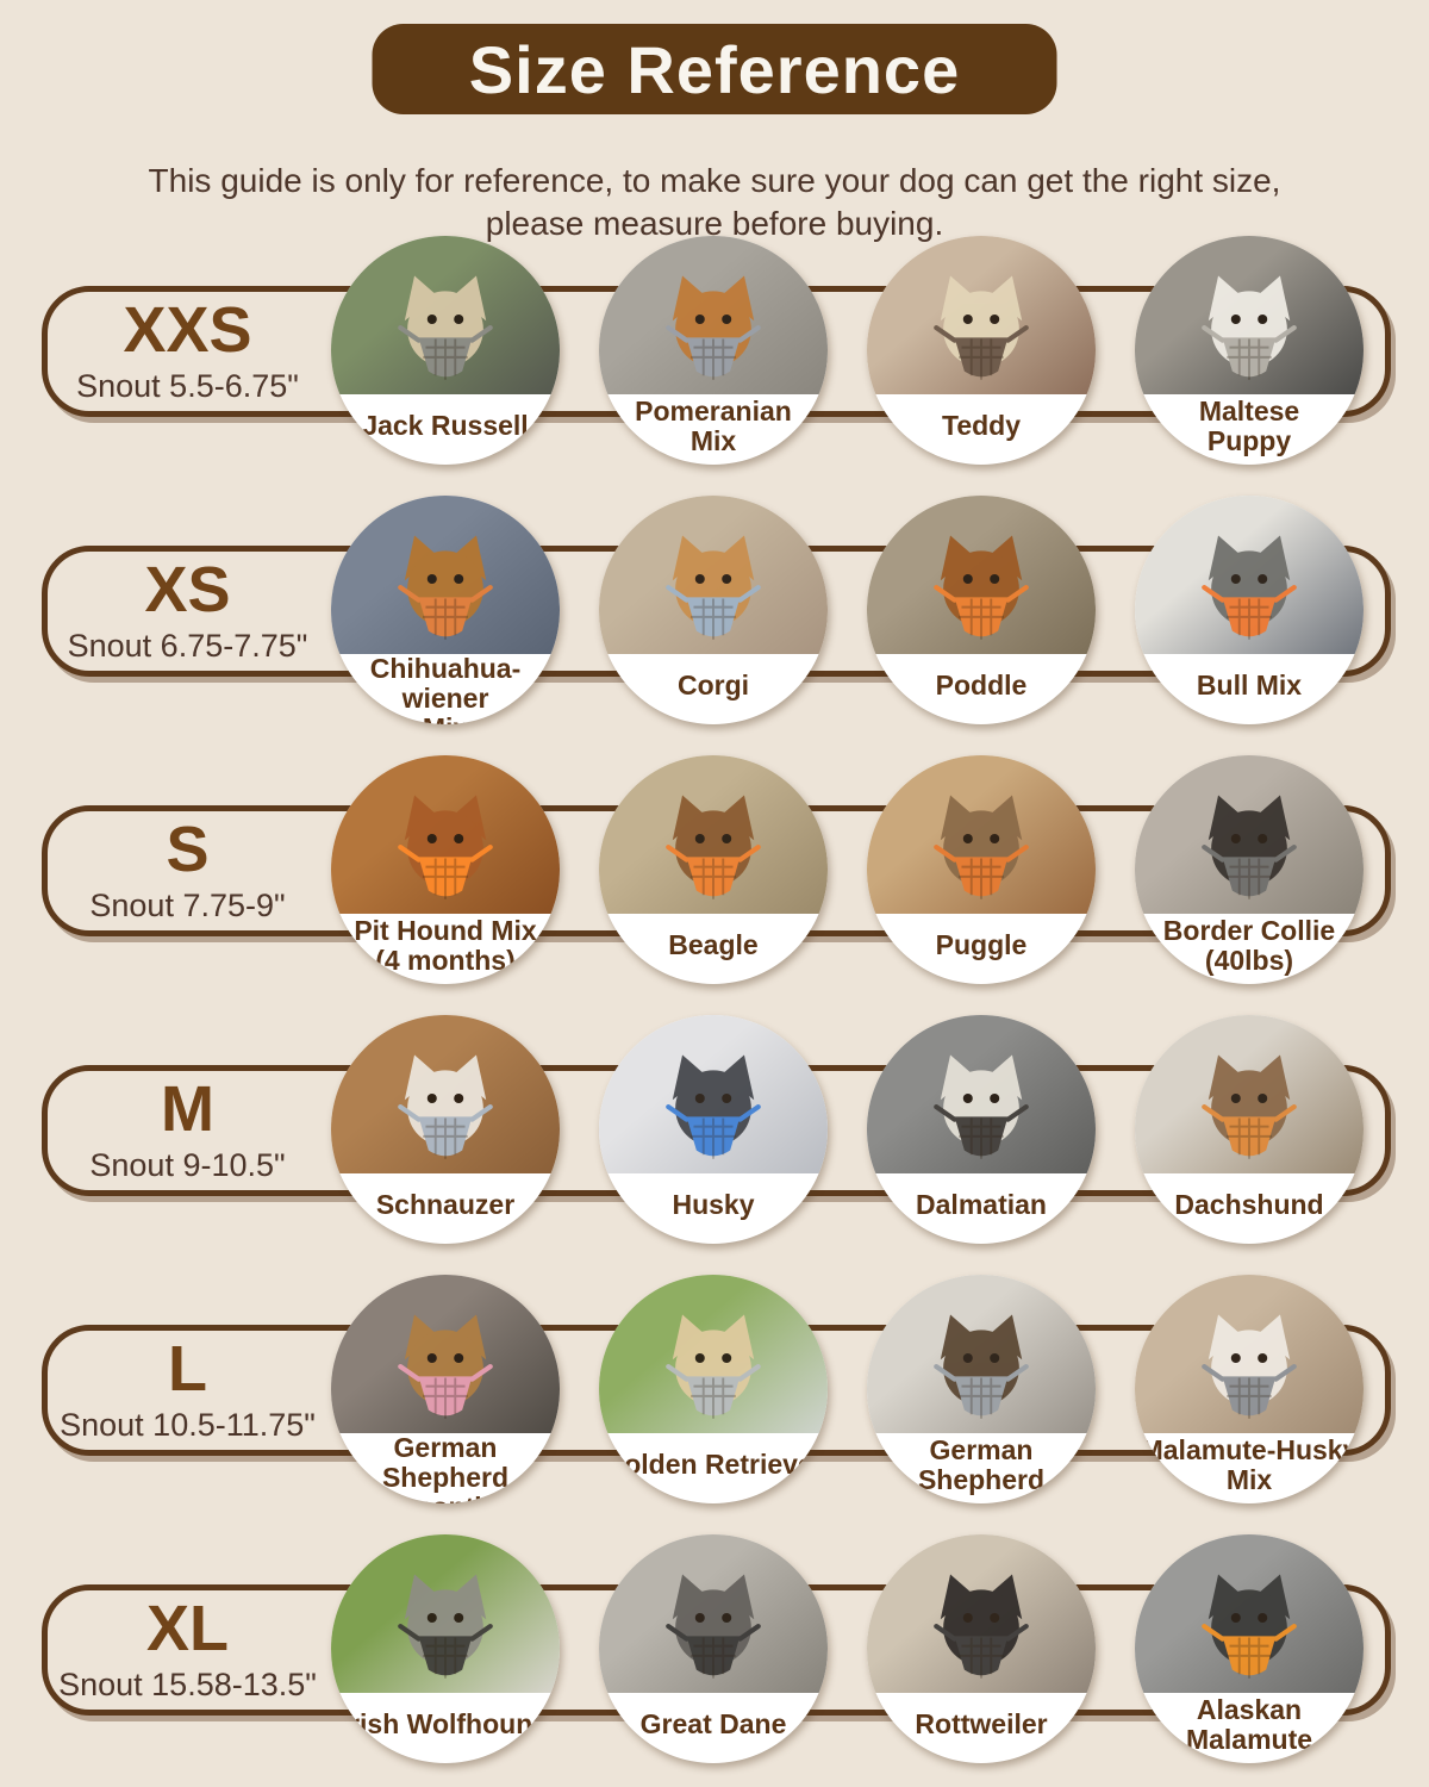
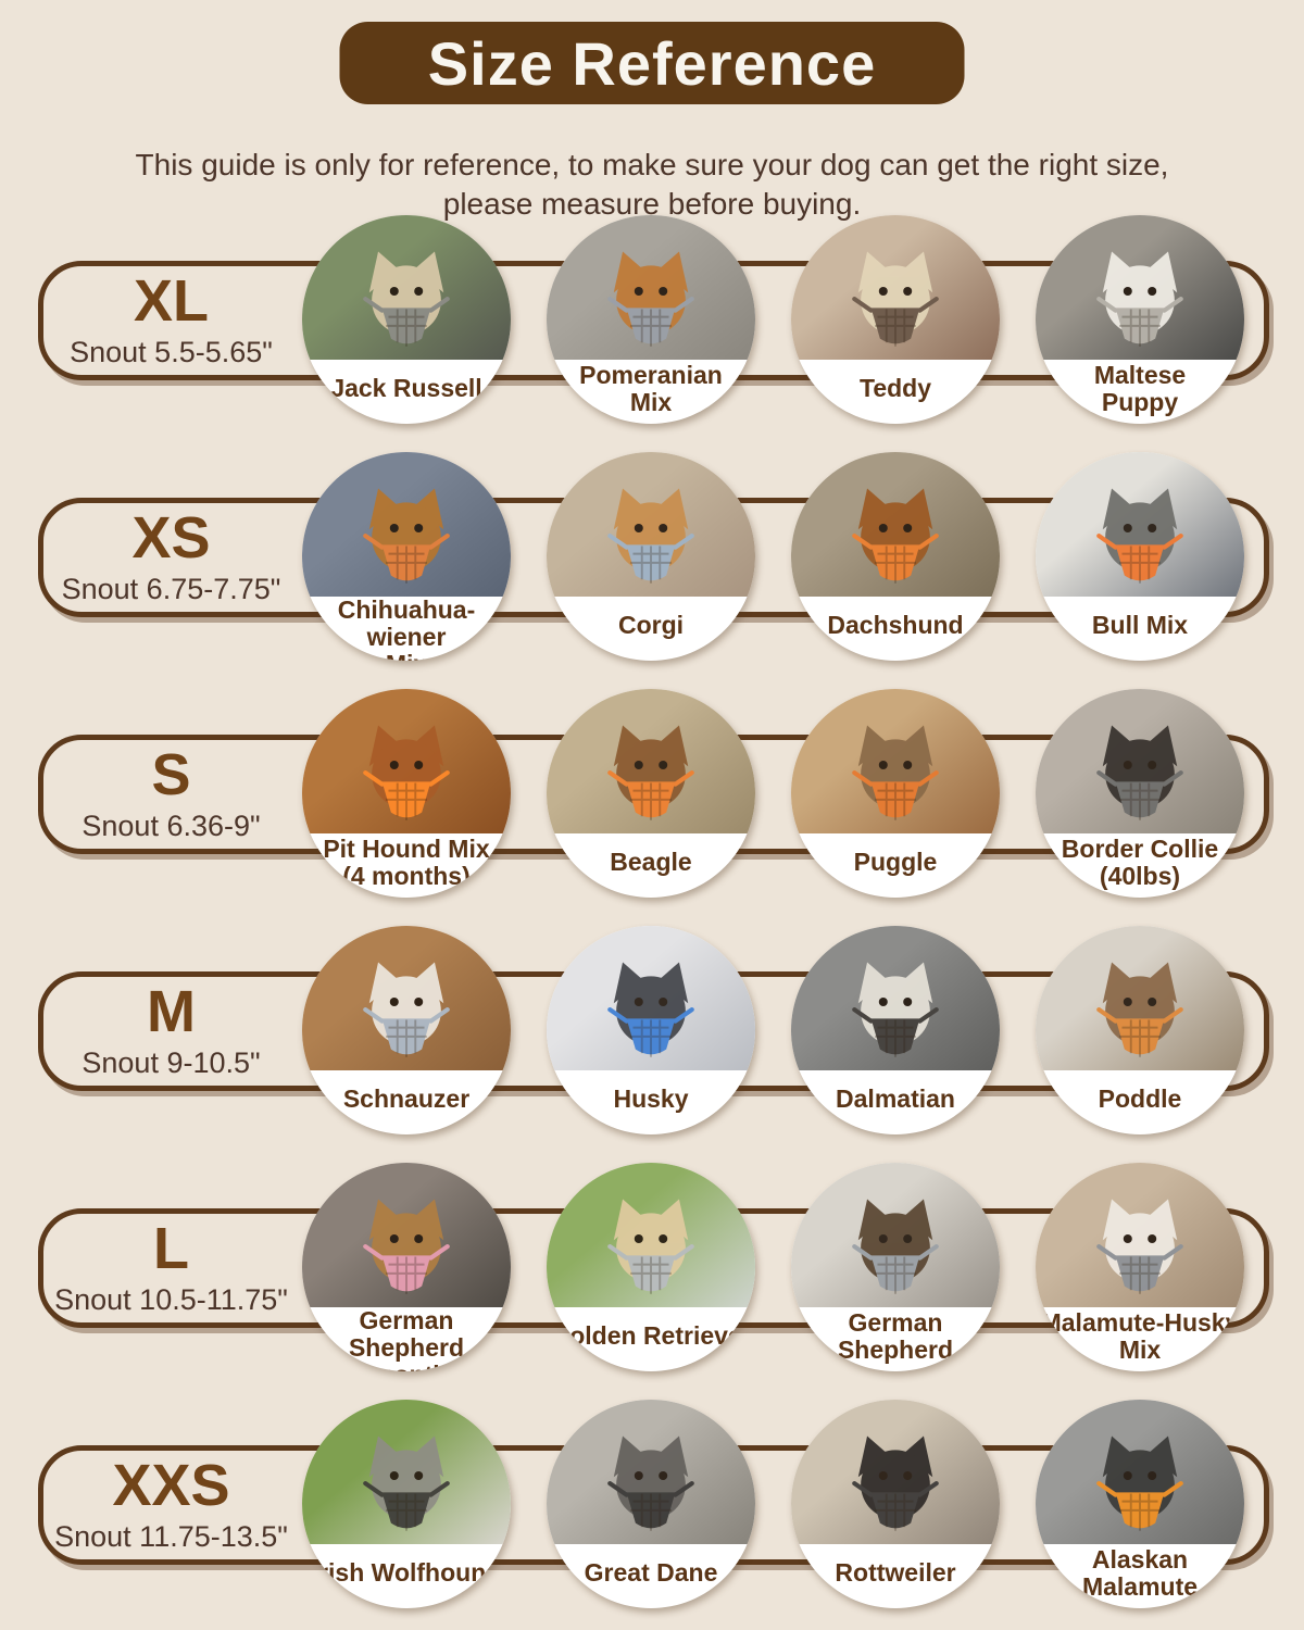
  Size Reference
  This guide is only for reference, to make sure your dog can get the right size,
  please measure before buying.
- XXS
+ XL
- Snout 5.5-6.75"
+ Snout 5.5-5.65"
  Jack Russell
  Pomeranian
  Mix
  Teddy
  Maltese
  Puppy
  XS
  Snout 6.75-7.75"
  Chihuahua-wiener
  Corgi
- Poddle
+ Dachshund
  Bull Mix
  S
- Snout 7.75-9"
+ Snout 6.36-9"
  Pit Hound Mix
  (4 months)
  Beagle
  Puggle
  Border Collie
  (40lbs)
  M
  Snout 9-10.5"
  Schnauzer
  Husky
  Dalmatian
- Dachshund
+ Poddle
  L
  Snout 10.5-11.75"
  German Shepherd
  olden Retriev
  German Shepherd
  Malamute-Husk
  Mix
- XL
+ XXS
- Snout 15.58-13.5"
+ Snout 11.75-13.5"
  ish Wolfhoun
  Great Dane
  Rottweiler
  Alaskan
  Malamute
